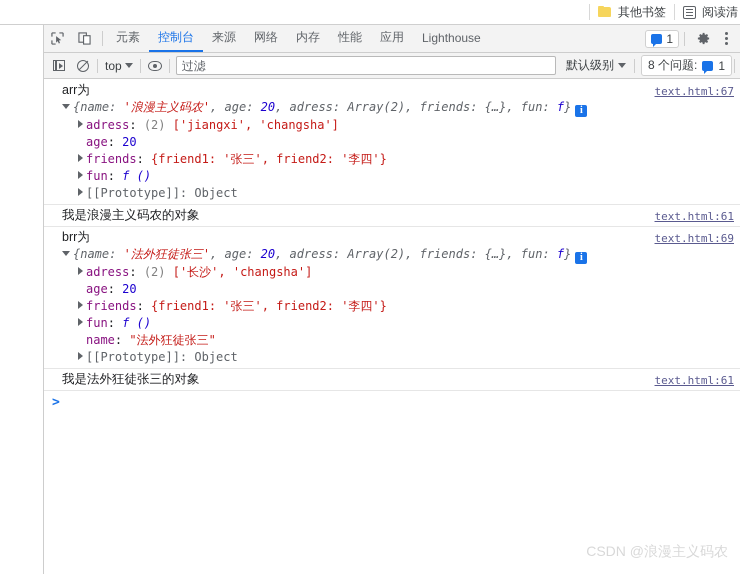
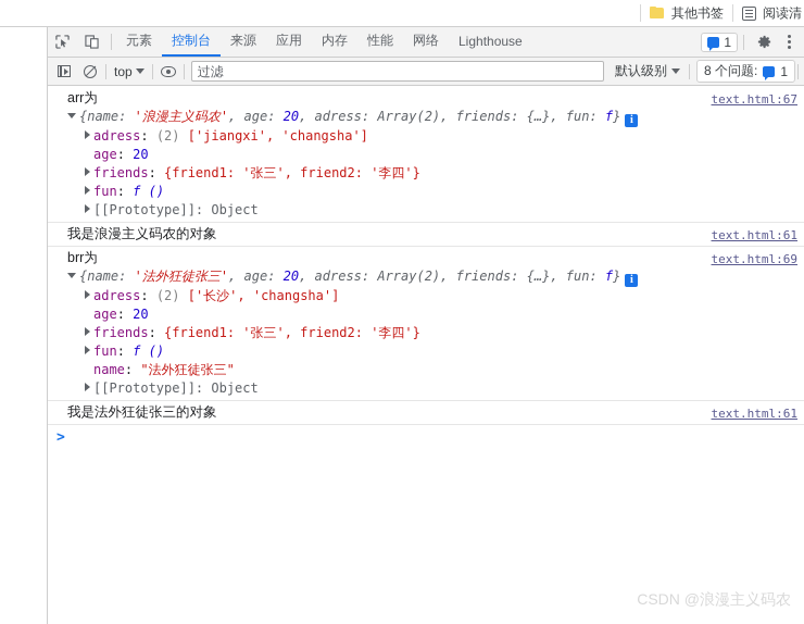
  其他书签
  阅读清
  元素
  控制台
  来源
- 网络
+ 应用
  内存
  性能
- 应用
+ 网络
  Lighthouse
  1
  top
  过滤
  默认级别
  8 个问题:
  1
  arr为
  text.html:67
  {name: '浪漫主义码农', age: 20, adress: Array(2), friends: {…}, fun: f} i
  adress: (2) ['jiangxi', 'changsha']
  age: 20
  friends: {friend1: '张三', friend2: '李四'}
  fun: f ()
  [[Prototype]]: Object
  我是浪漫主义码农的对象
  text.html:61
  brr为
  text.html:69
  {name: '法外狂徒张三', age: 20, adress: Array(2), friends: {…}, fun: f} i
  adress: (2) ['长沙', 'changsha']
  age: 20
  friends: {friend1: '张三', friend2: '李四'}
  fun: f ()
  name: "法外狂徒张三"
  [[Prototype]]: Object
  我是法外狂徒张三的对象
  text.html:61
  >
  CSDN @浪漫主义码农
